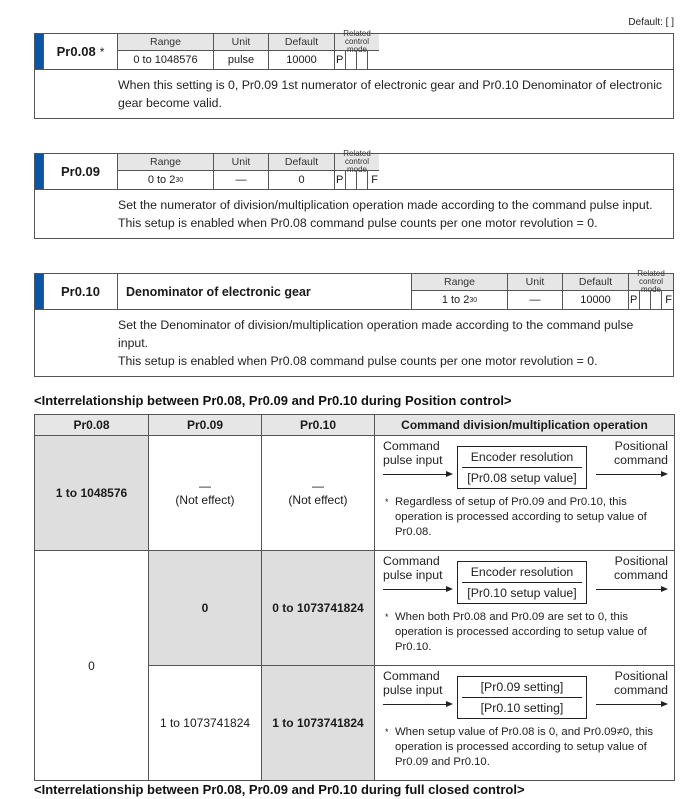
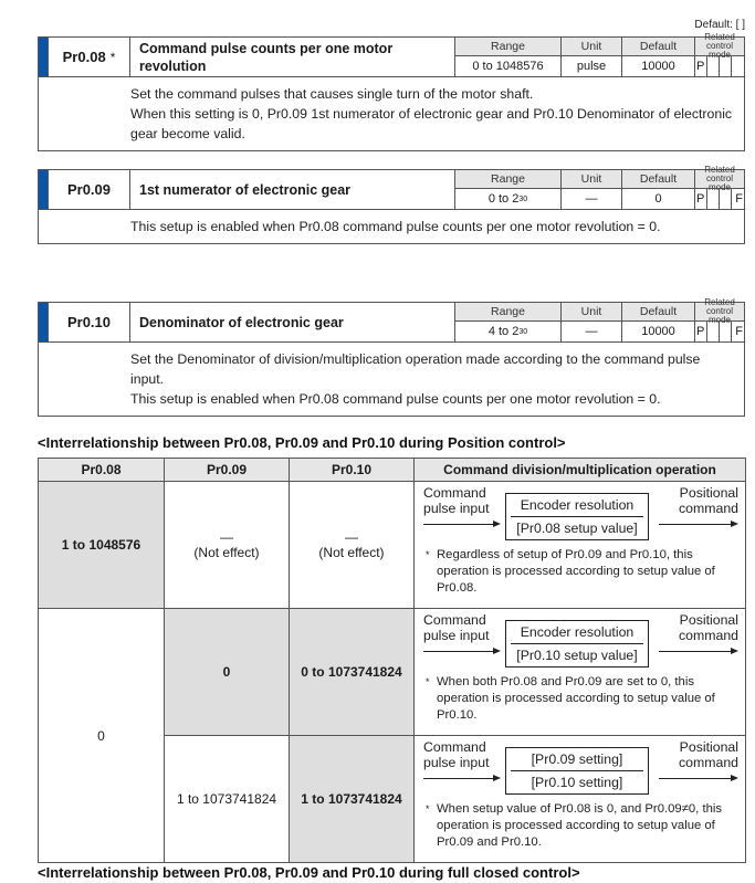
  Default: [ ]
  Pr0.08
  *
+ Command pulse counts per one motor revolution
  Range
  Unit
  Default
  Related
  control mode
  0 to 1048576
  pulse
  10000
  P
+ Set the command pulses that causes single turn of the motor shaft.
  When this setting is 0, Pr0.09 1st numerator of electronic gear and Pr0.10 Denominator of electronic gear become valid.
  Pr0.09
+ 1st numerator of electronic gear
  Range
  Unit
  Default
  Related
  control mode
  0 to 2
  —
  0
  P
  F
- Set the numerator of division/multiplication operation made according to the command pulse input.
  This setup is enabled when Pr0.08 command pulse counts per one motor revolution = 0.
  Pr0.10
  Denominator of electronic gear
  Range
  Unit
  Default
  Related
  control mode
- 1 to 2
+ 4 to 2
  —
  10000
  P
  F
  Set the Denominator of division/multiplication operation made according to the command pulse input.
  This setup is enabled when Pr0.08 command pulse counts per one motor revolution = 0.
  <Interrelationship between Pr0.08, Pr0.09 and Pr0.10 during Position control>
  Pr0.08	Pr0.09	Pr0.10	Command division/multiplication operation
  1 to 1048576	—(Not effect)	—(Not effect)	Commandpulse input Encoder resolution[Pr0.08 setup value] Positionalcommand * Regardless of setup of Pr0.09 and Pr0.10, this operation is processed according to setup value of Pr0.08.
  0	0	0 to 1073741824	Commandpulse input Encoder resolution[Pr0.10 setup value] Positionalcommand * When both Pr0.08 and Pr0.09 are set to 0, this operation is processed according to setup value of Pr0.10.
  1 to 1073741824	1 to 1073741824	Commandpulse input [Pr0.09 setting][Pr0.10 setting] Positionalcommand * When setup value of Pr0.08 is 0, and Pr0.09≠0, this operation is processed according to setup value of Pr0.09 and Pr0.10.
  <Interrelationship between Pr0.08, Pr0.09 and Pr0.10 during full closed control>
